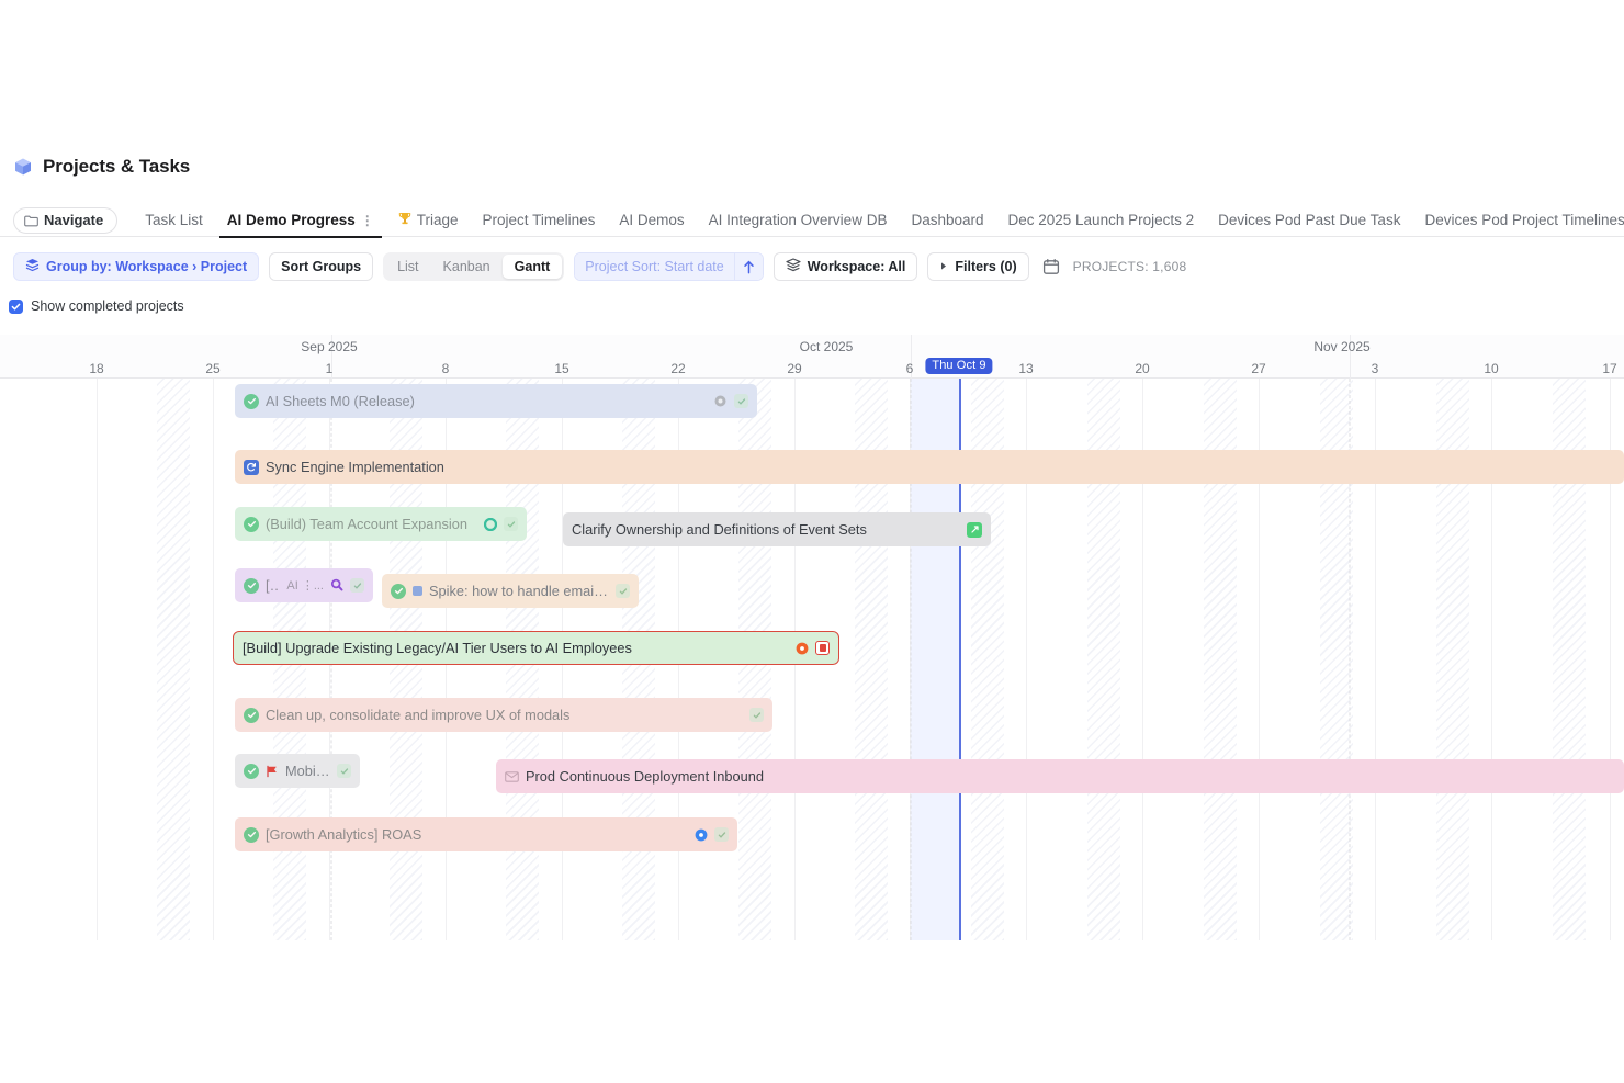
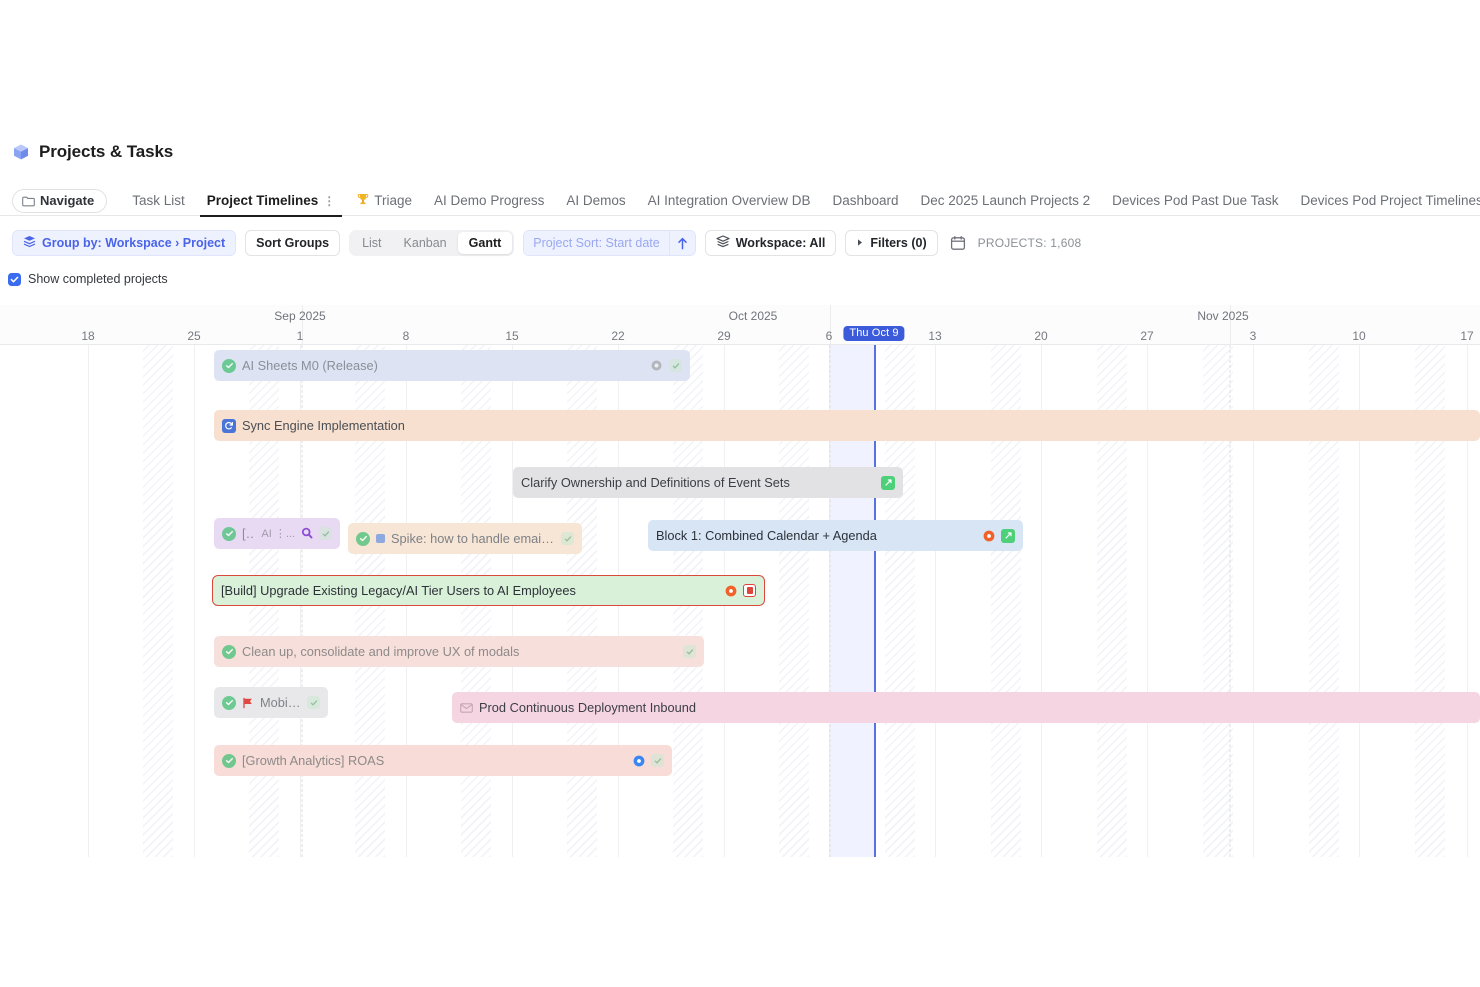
  Projects & Tasks
  Navigate
  Task List
- AI Demo Progress
+ Project Timelines
  ⋮
  Triage
- Project Timelines
+ AI Demo Progress
  AI Demos
  AI Integration Overview DB
  Dashboard
  Dec 2025 Launch Projects 2
  Devices Pod Past Due Task
  Devices Pod Project Timelines
  Group by: Workspace › Project
  Sort Groups
  List
  Kanban
  Gantt
  Project Sort: Start date
  Workspace: All
  Filters (0)
  PROJECTS: 1,608
  Show completed projects
  Sep 2025
  Oct 2025
  Nov 2025
  18
  25
  1
  8
  15
  22
  29
  6
  13
  20
  27
  3
  10
  17
  Thu Oct 9
  AI Sheets M0 (Release)
  Sync Engine Implementation
- (Build) Team Account Expansion
  Clarify Ownership and Definitions of Event Sets
  AI ⋮...
  Spike: how to handle emails.
+ Block 1: Combined Calendar + Agenda
  [Build] Upgrade Existing Legacy/AI Tier Users to AI Employees
  Clean up, consolidate and improve UX of modals
  Prod Continuous Deployment Inbound
  [Growth Analytics] ROAS
